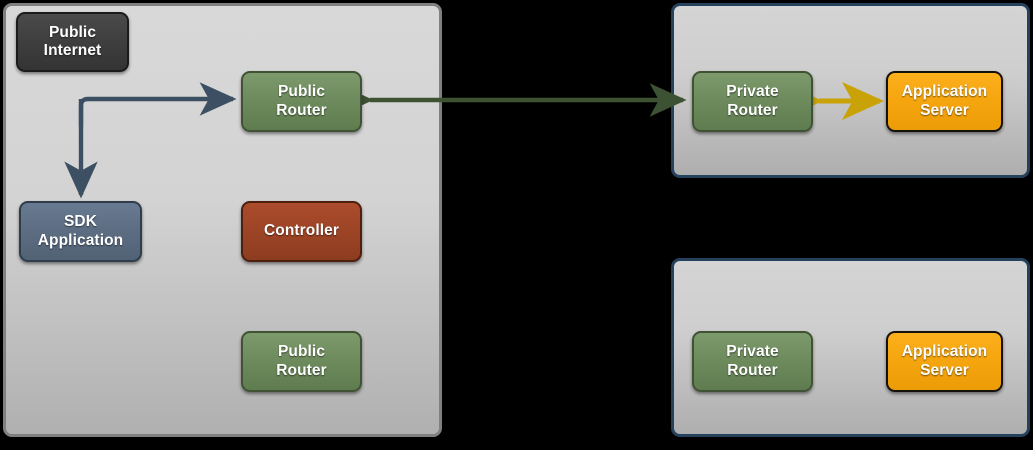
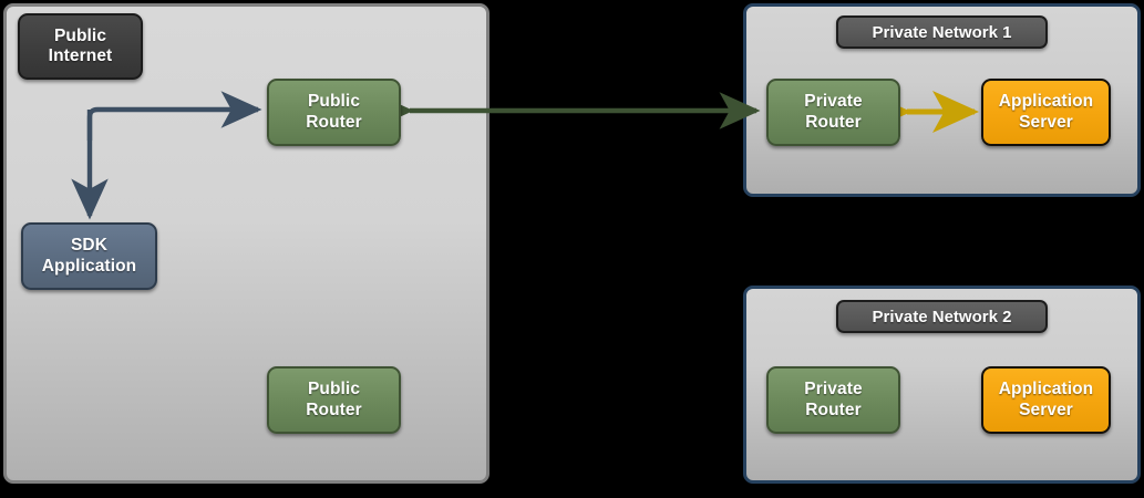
  Public
  Internet
  Public
  Router
  SDK
  Application
- Controller
  Public
  Router
+ Private Network 1
  Private
  Router
  Application
  Server
+ Private Network 2
  Private
  Router
  Application
  Server
